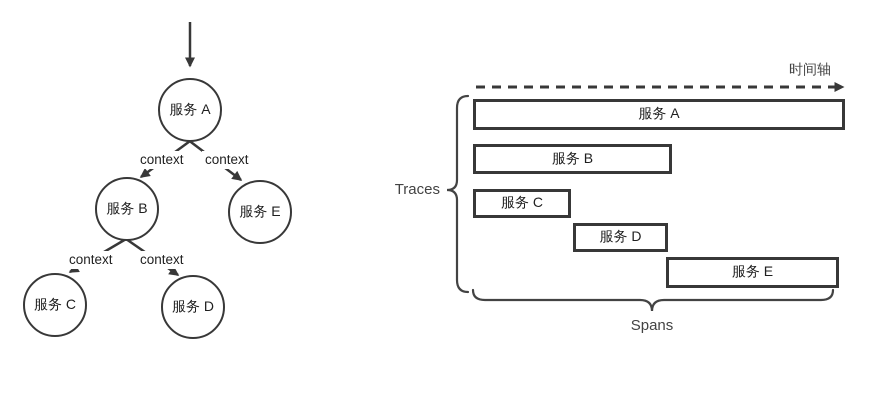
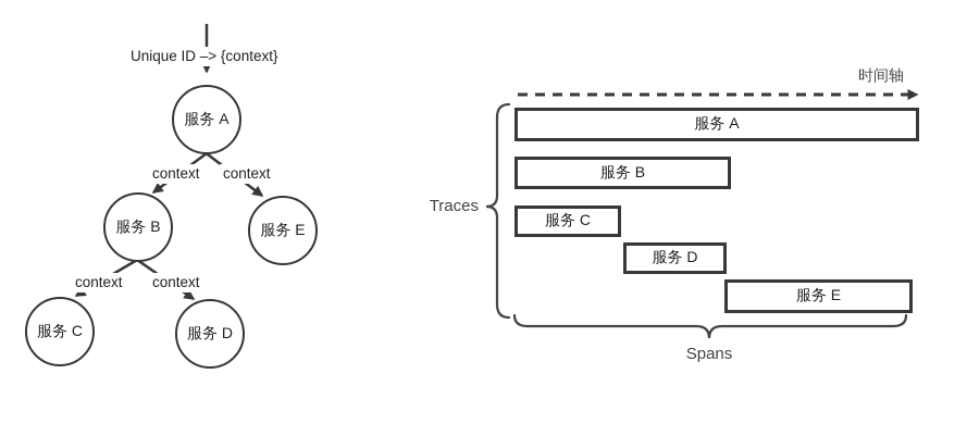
  服务 A
  服务 B
  服务 E
  服务 C
  服务 D
+ Unique ID –> {context}
  context
  context
  context
  context
  服务 A
  服务 B
  服务 C
  服务 D
  服务 E
  时间轴
  Traces
  Spans
